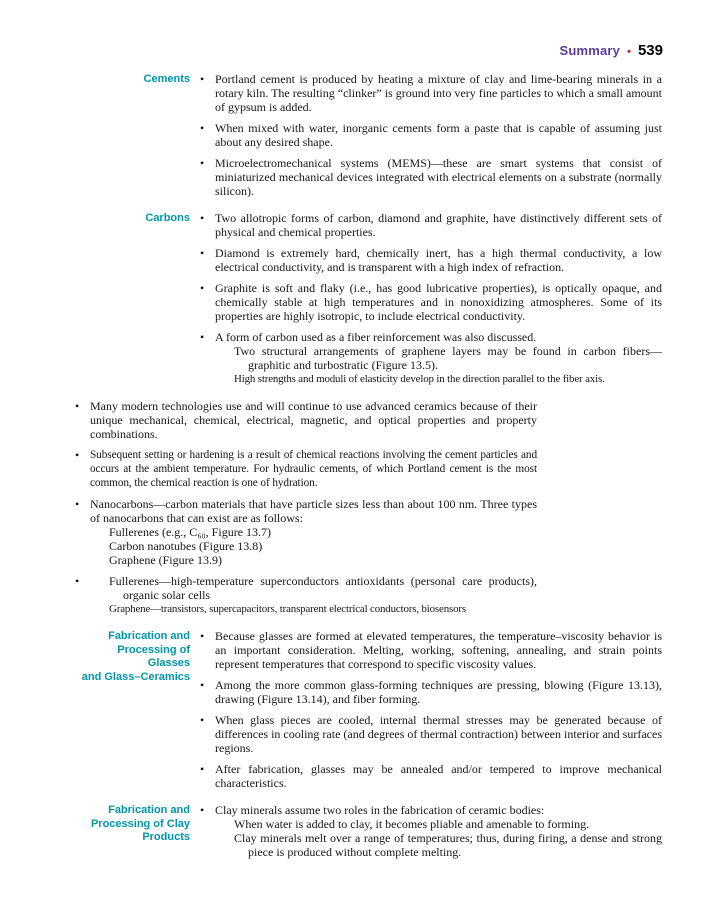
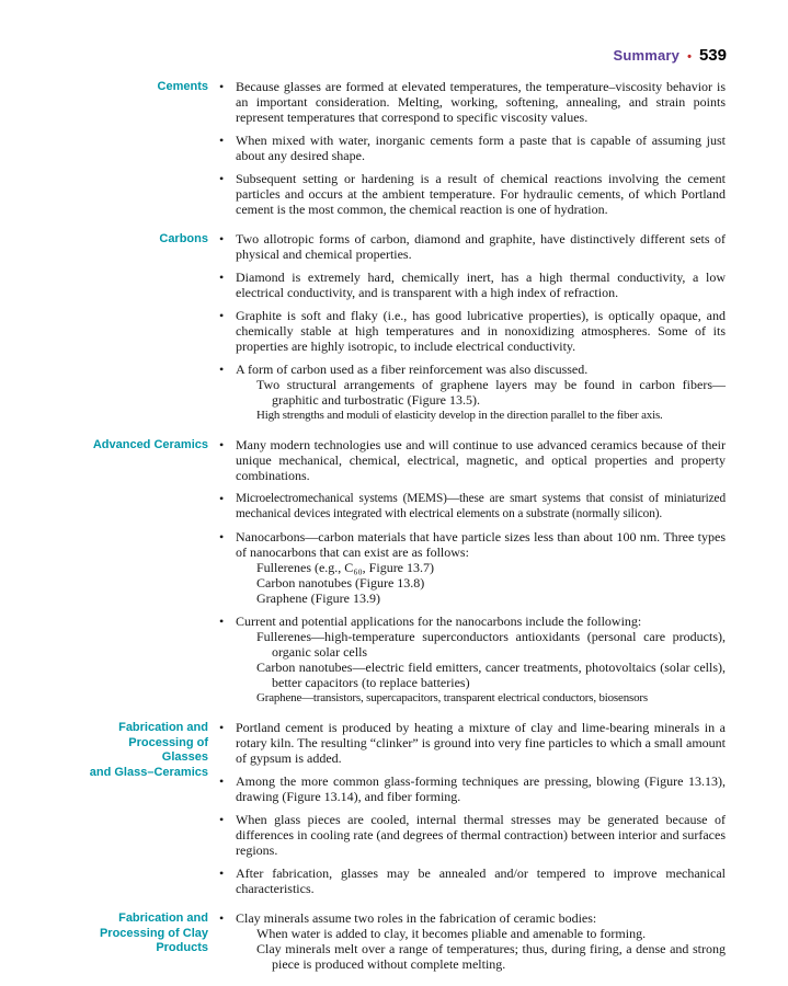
  Summary
  •
  539
  Cements
  •
- Portland cement is produced by heating a mixture of clay and lime-bearing minerals in a rotary kiln. The resulting “clinker” is ground into very fine particles to which a small amount of gypsum is added.
+ Because glasses are formed at elevated temperatures, the temperature–viscosity behavior is an important consideration. Melting, working, softening, annealing, and strain points represent temperatures that correspond to specific viscosity values.
  •
  When mixed with water, inorganic cements form a paste that is capable of assuming just about any desired shape.
  •
- Microelectromechanical systems (MEMS)—these are smart systems that consist of miniaturized mechanical devices integrated with electrical elements on a substrate (normally silicon).
+ Subsequent setting or hardening is a result of chemical reactions involving the cement particles and occurs at the ambient temperature. For hydraulic cements, of which Portland cement is the most common, the chemical reaction is one of hydration.
  Carbons
  •
  Two allotropic forms of carbon, diamond and graphite, have distinctively different sets of physical and chemical properties.
  •
  Diamond is extremely hard, chemically inert, has a high thermal conductivity, a low electrical conductivity, and is transparent with a high index of refraction.
  •
  Graphite is soft and flaky (i.e., has good lubricative properties), is optically opaque, and chemically stable at high temperatures and in nonoxidizing atmospheres. Some of its properties are highly isotropic, to include electrical conductivity.
  •
  A form of carbon used as a fiber reinforcement was also discussed.
  Two structural arrangements of graphene layers may be found in carbon fibers—graphitic and turbostratic (Figure 13.5).
  High strengths and moduli of elasticity develop in the direction parallel to the fiber axis.
+ Advanced Ceramics
  •
  Many modern technologies use and will continue to use advanced ceramics because of their unique mechanical, chemical, electrical, magnetic, and optical properties and property combinations.
  •
- Subsequent setting or hardening is a result of chemical reactions involving the cement particles and occurs at the ambient temperature. For hydraulic cements, of which Portland cement is the most common, the chemical reaction is one of hydration.
+ Microelectromechanical systems (MEMS)—these are smart systems that consist of miniaturized mechanical devices integrated with electrical elements on a substrate (normally silicon).
  •
  Nanocarbons—carbon materials that have particle sizes less than about 100 nm. Three types of nanocarbons that can exist are as follows:
  Fullerenes (e.g., C₆₀, Figure 13.7)
  Carbon nanotubes (Figure 13.8)
  Graphene (Figure 13.9)
  •
+ Current and potential applications for the nanocarbons include the following:
  Fullerenes—high-temperature superconductors antioxidants (personal care products), organic solar cells
+ Carbon nanotubes—electric field emitters, cancer treatments, photovoltaics (solar cells), better capacitors (to replace batteries)
  Graphene—transistors, supercapacitors, transparent electrical conductors, biosensors
  Fabrication and
  Processing of Glasses
  and Glass–Ceramics
  •
- Because glasses are formed at elevated temperatures, the temperature–viscosity behavior is an important consideration. Melting, working, softening, annealing, and strain points represent temperatures that correspond to specific viscosity values.
+ Portland cement is produced by heating a mixture of clay and lime-bearing minerals in a rotary kiln. The resulting “clinker” is ground into very fine particles to which a small amount of gypsum is added.
  •
  Among the more common glass-forming techniques are pressing, blowing (Figure 13.13), drawing (Figure 13.14), and fiber forming.
  •
  When glass pieces are cooled, internal thermal stresses may be generated because of differences in cooling rate (and degrees of thermal contraction) between interior and surfaces regions.
  •
  After fabrication, glasses may be annealed and/or tempered to improve mechanical characteristics.
  Fabrication and
  Processing of Clay
  Products
  •
  Clay minerals assume two roles in the fabrication of ceramic bodies:
  When water is added to clay, it becomes pliable and amenable to forming.
  Clay minerals melt over a range of temperatures; thus, during firing, a dense and strong piece is produced without complete melting.
